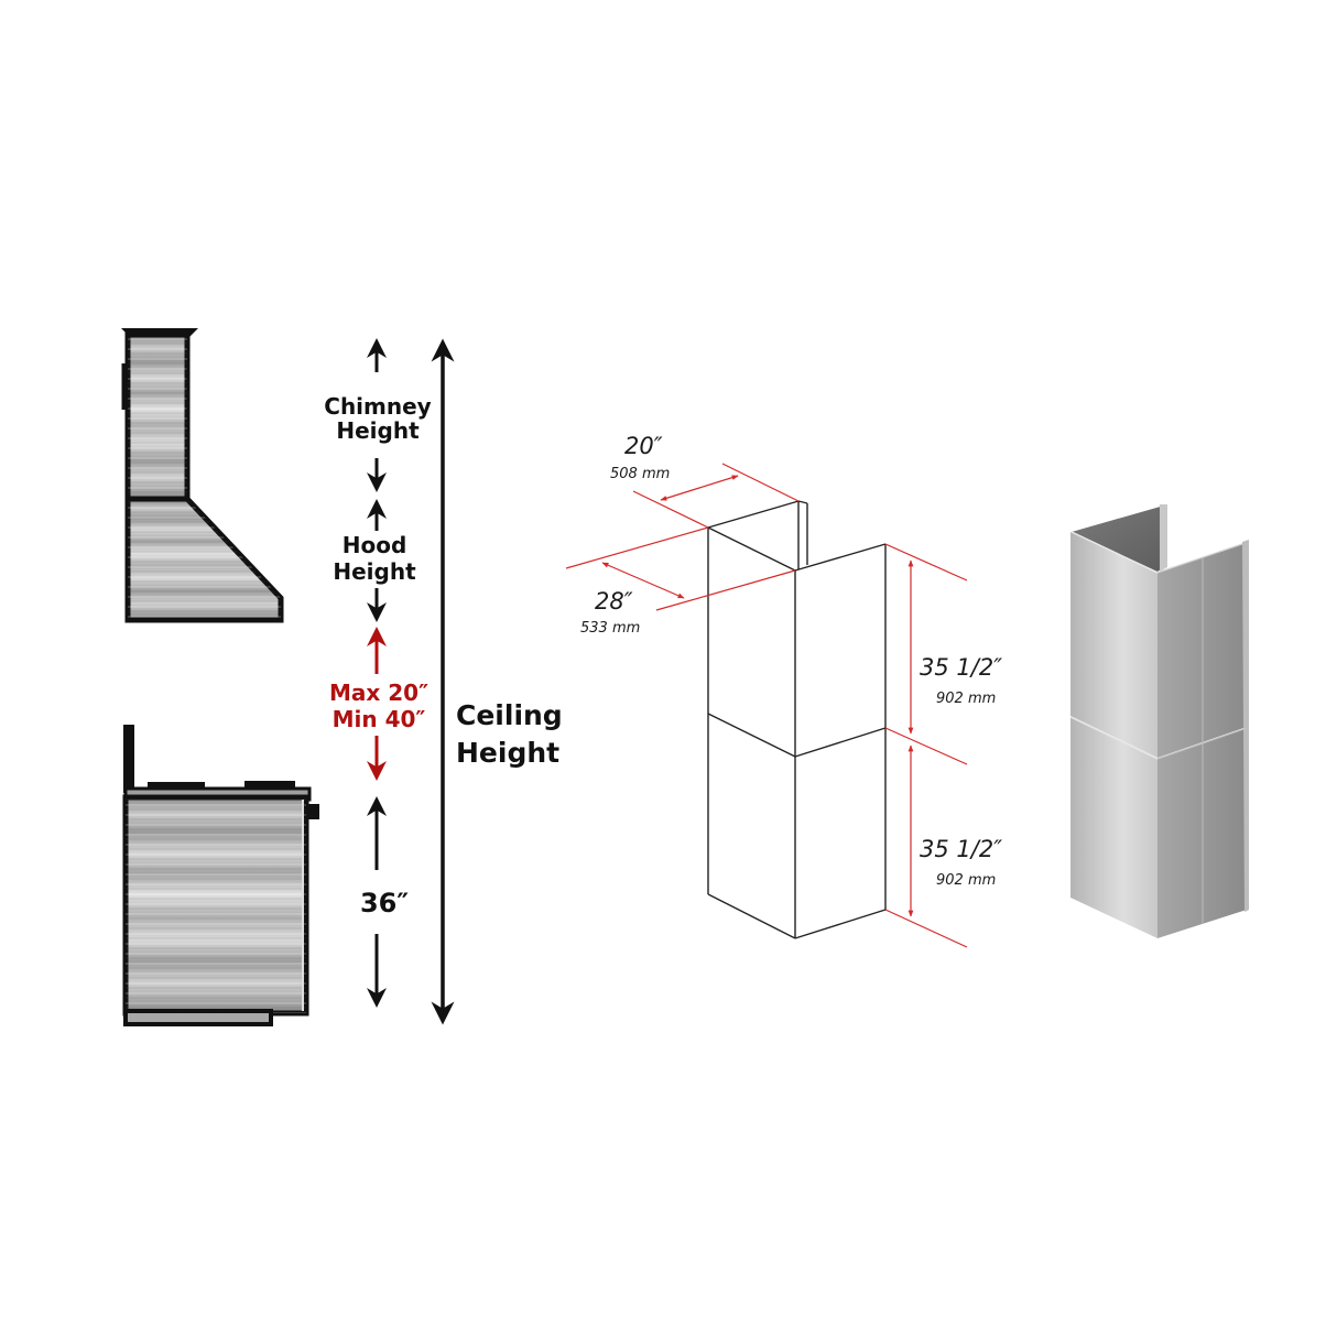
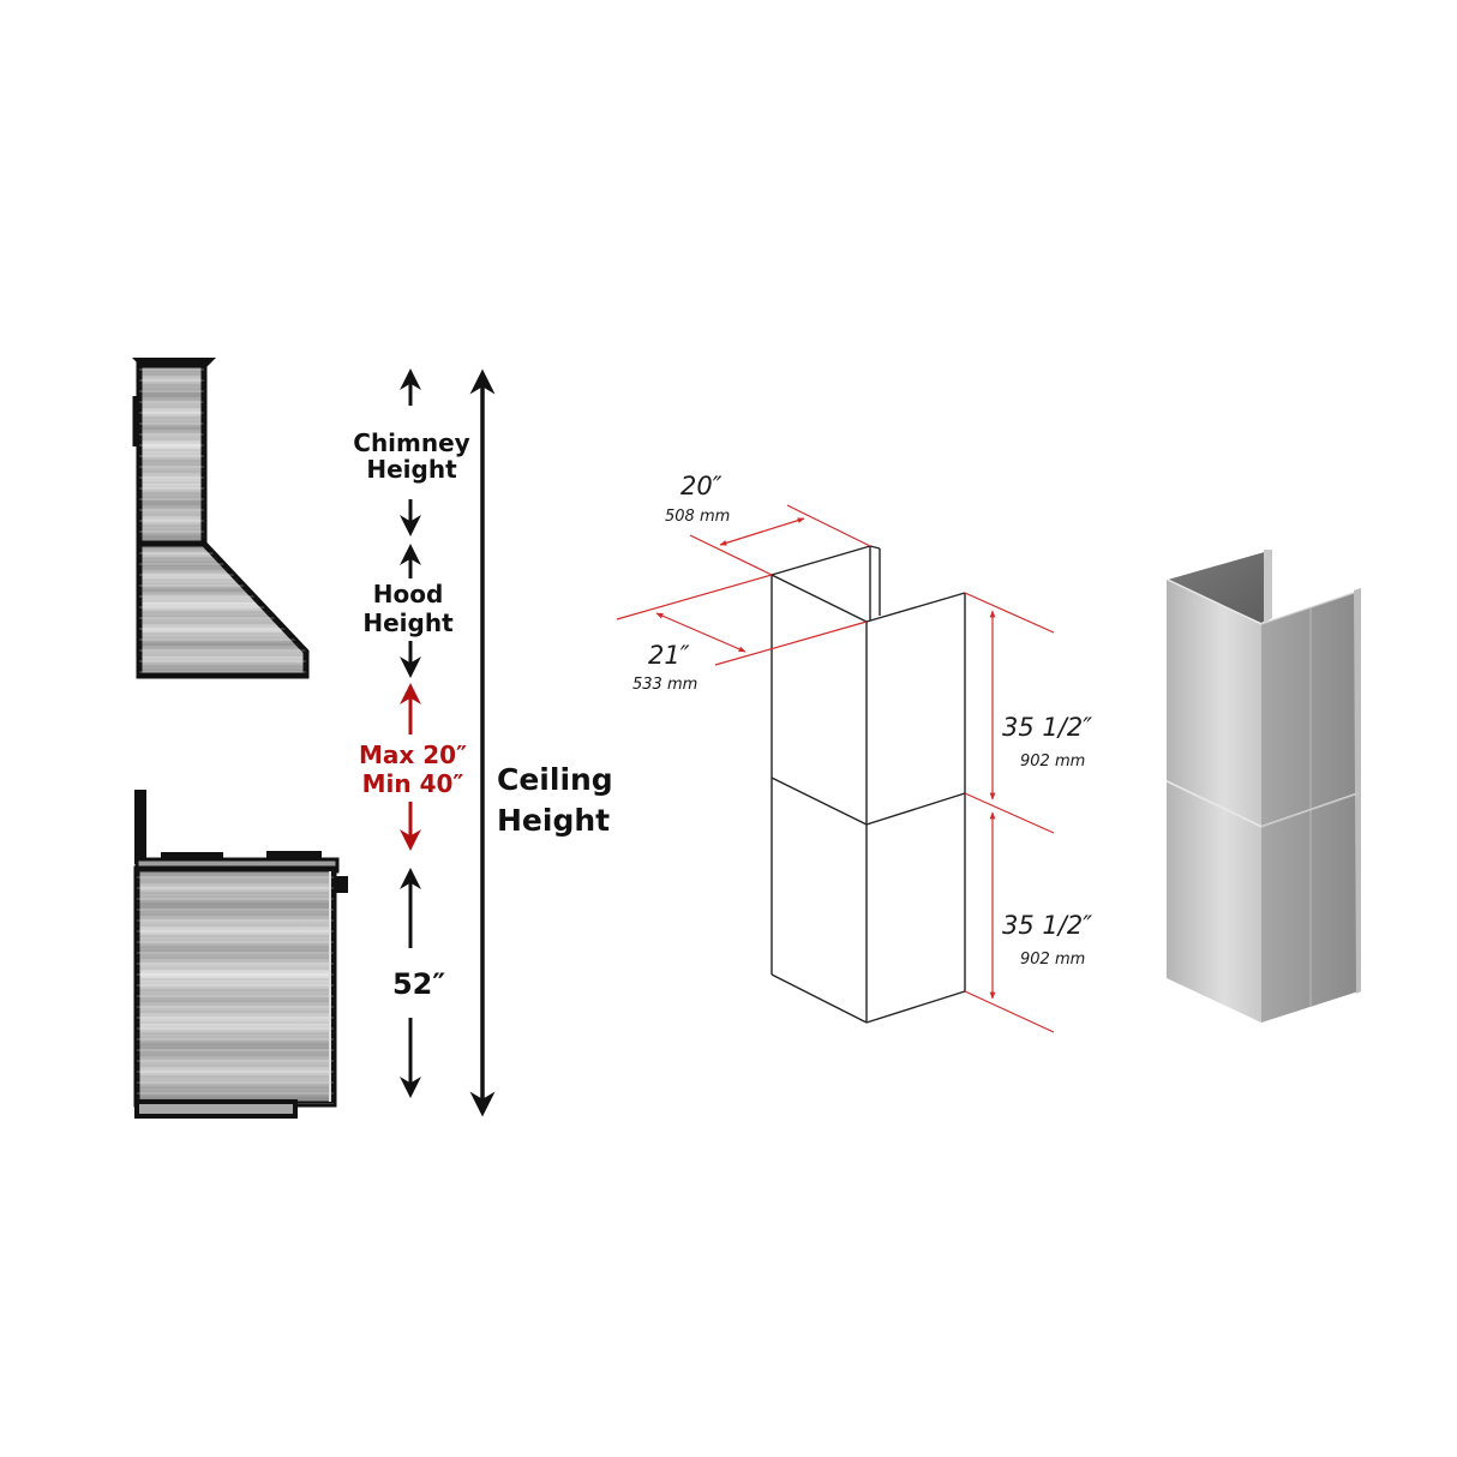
  Chimney
  Height
  Hood
  Height
  Max 20″
  Min 40″
- 36″
+ 52″
  Ceiling
  Height
  20″
  508 mm
- 28″
+ 21″
  533 mm
  35 1/2″
  902 mm
  35 1/2″
  902 mm
